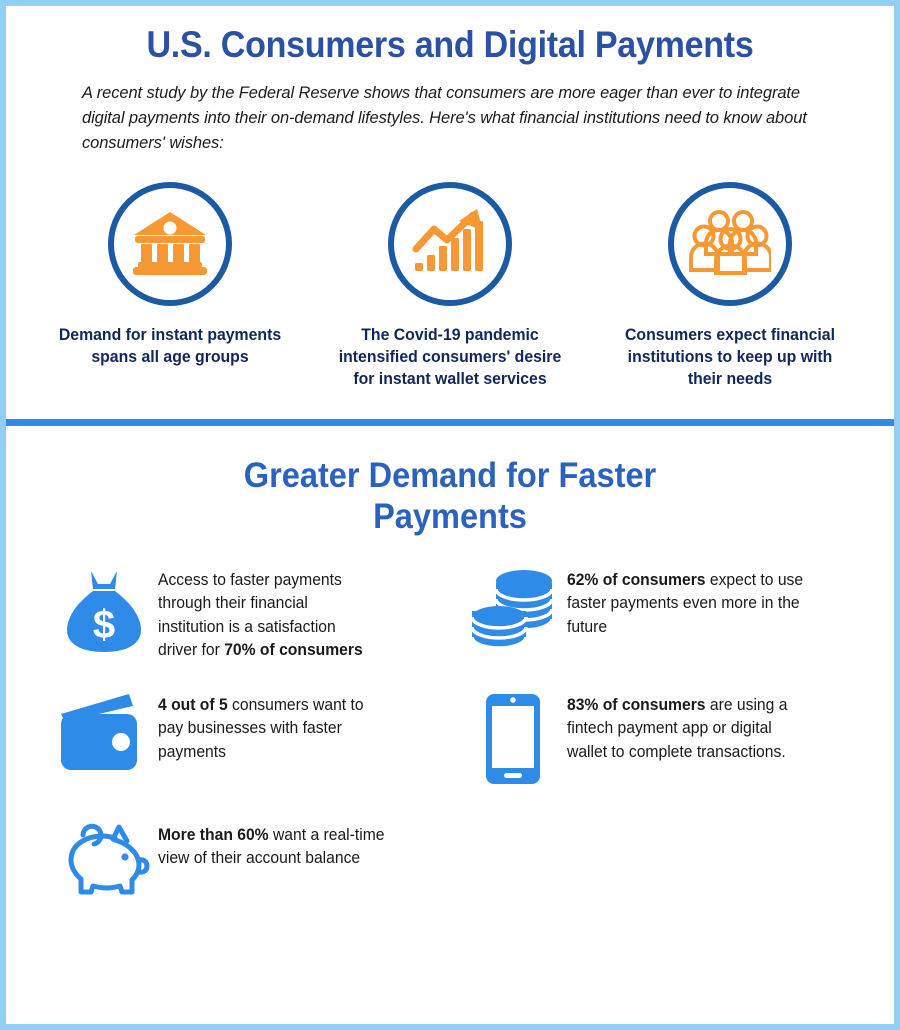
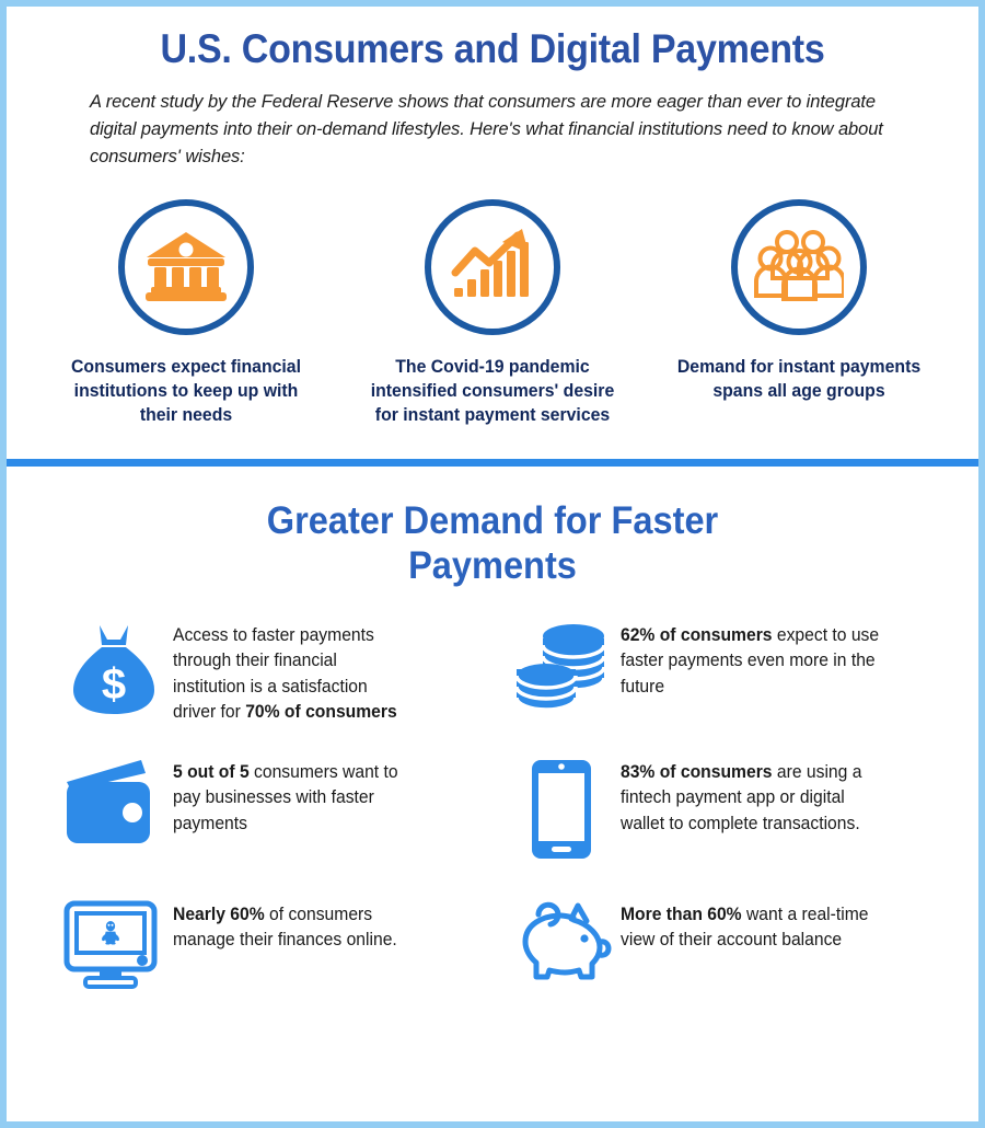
  U.S. Consumers and Digital Payments
  A recent study by the Federal Reserve shows that consumers are more eager than ever to integrate digital payments into their on-demand lifestyles. Here's what financial institutions need to know about consumers' wishes:
- Demand for instant payments spans all age groups
+ Consumers expect financial institutions to keep up with their needs
- The Covid-19 pandemic intensified consumers' desire for instant wallet services
+ The Covid-19 pandemic intensified consumers' desire for instant payment services
- Consumers expect financial institutions to keep up with their needs
+ Demand for instant payments spans all age groups
  Greater Demand for Faster Payments
  $
  Access to faster payments through their financial institution is a satisfaction driver for 70% of consumers
  62% of consumers expect to use faster payments even more in the future
- 4 out of 5 consumers want to pay businesses with faster payments
+ 5 out of 5 consumers want to pay businesses with faster payments
  83% of consumers are using a fintech payment app or digital wallet to complete transactions.
+ Nearly 60% of consumers manage their finances online.
  More than 60% want a real-time view of their account balance
